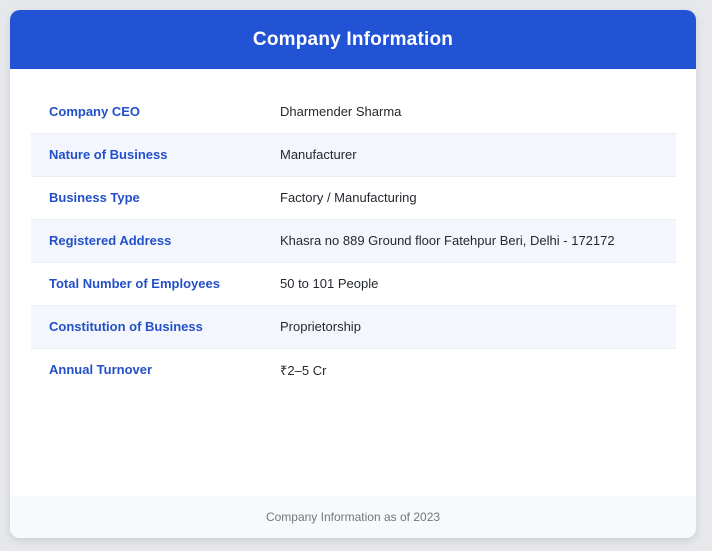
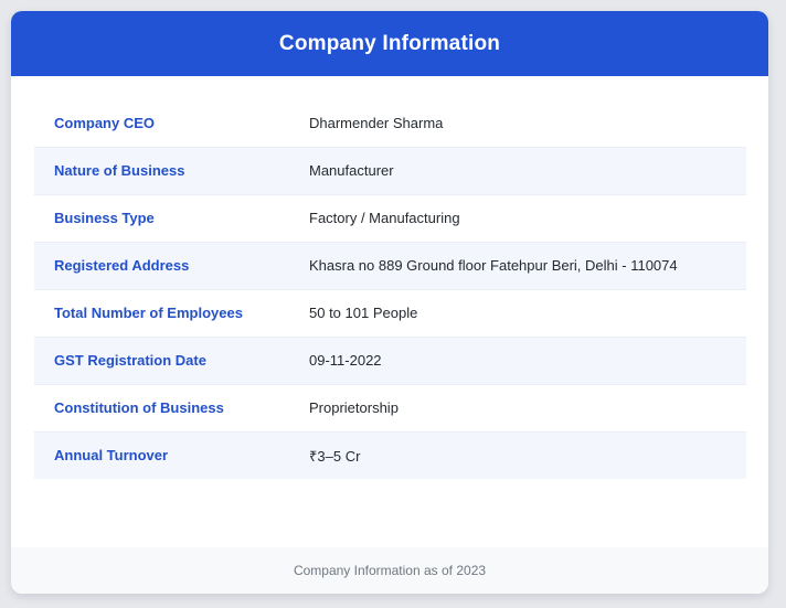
  Company Information
  Company CEO	Dharmender Sharma
  Nature of Business	Manufacturer
  Business Type	Factory / Manufacturing
- Registered Address	Khasra no 889 Ground floor Fatehpur Beri, Delhi - 172172
+ Registered Address	Khasra no 889 Ground floor Fatehpur Beri, Delhi - 110074
  Total Number of Employees	50 to 101 People
+ GST Registration Date	09-11-2022
  Constitution of Business	Proprietorship
- Annual Turnover	₹2–5 Cr
+ Annual Turnover	₹3–5 Cr
  Company Information as of 2023
